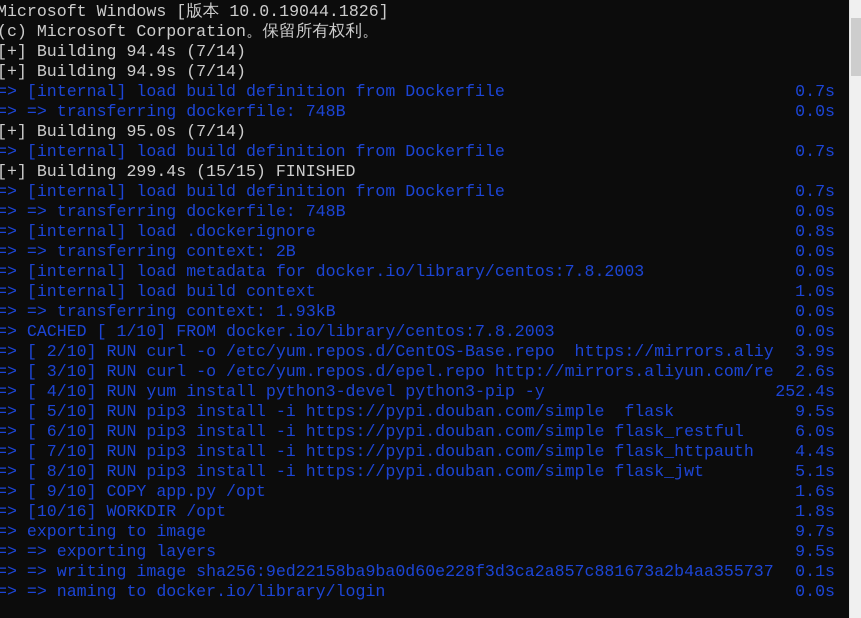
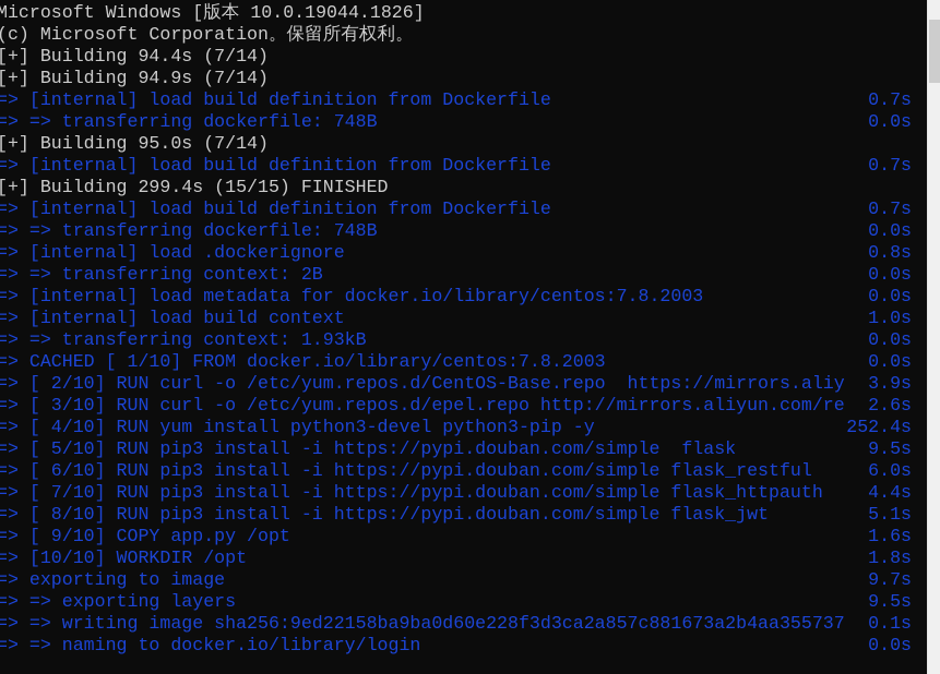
  Microsoft Windows [版本 10.0.19044.1826]
  (c) Microsoft Corporation。保留所有权利。
  [+] Building 94.4s (7/14)
  [+] Building 94.9s (7/14)
  => [internal] load build definition from Dockerfile
  0.7s
  => => transferring dockerfile: 748B
  0.0s
  [+] Building 95.0s (7/14)
  => [internal] load build definition from Dockerfile
  0.7s
  [+] Building 299.4s (15/15) FINISHED
  => [internal] load build definition from Dockerfile
  0.7s
  => => transferring dockerfile: 748B
  0.0s
  => [internal] load .dockerignore
  0.8s
  => => transferring context: 2B
  0.0s
  => [internal] load metadata for docker.io/library/centos:7.8.2003
  0.0s
  => [internal] load build context
  1.0s
  => => transferring context: 1.93kB
  0.0s
  => CACHED [ 1/10] FROM docker.io/library/centos:7.8.2003
  0.0s
  => [ 2/10] RUN curl -o /etc/yum.repos.d/CentOS-Base.repo https://mirrors.aliy
  3.9s
  => [ 3/10] RUN curl -o /etc/yum.repos.d/epel.repo http://mirrors.aliyun.com/re
  2.6s
  => [ 4/10] RUN yum install python3-devel python3-pip -y
  252.4s
  => [ 5/10] RUN pip3 install -i https://pypi.douban.com/simple flask
  9.5s
  => [ 6/10] RUN pip3 install -i https://pypi.douban.com/simple flask_restful
  6.0s
  => [ 7/10] RUN pip3 install -i https://pypi.douban.com/simple flask_httpauth
  4.4s
  => [ 8/10] RUN pip3 install -i https://pypi.douban.com/simple flask_jwt
  5.1s
  => [ 9/10] COPY app.py /opt
  1.6s
- => [10/16] WORKDIR /opt
+ => [10/10] WORKDIR /opt
  1.8s
  => exporting to image
  9.7s
  => => exporting layers
  9.5s
  => => writing image sha256:9ed22158ba9ba0d60e228f3d3ca2a857c881673a2b4aa355737
  0.1s
  => => naming to docker.io/library/login
  0.0s
